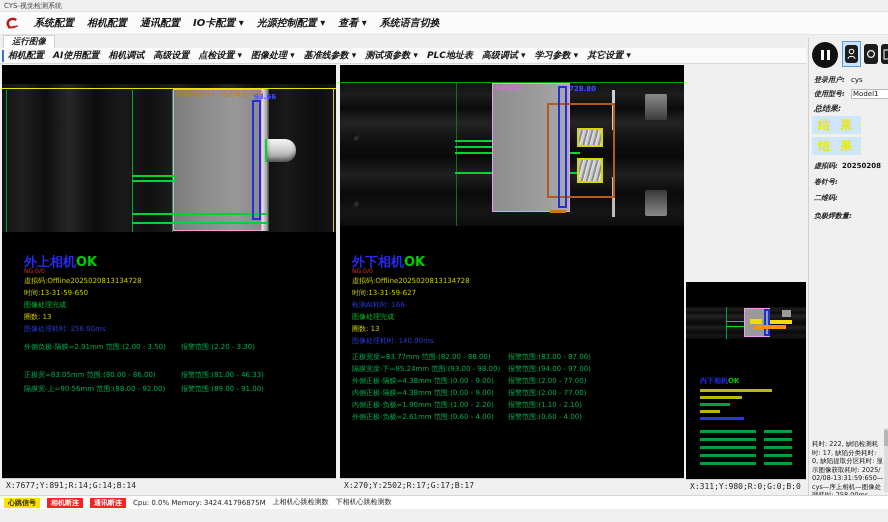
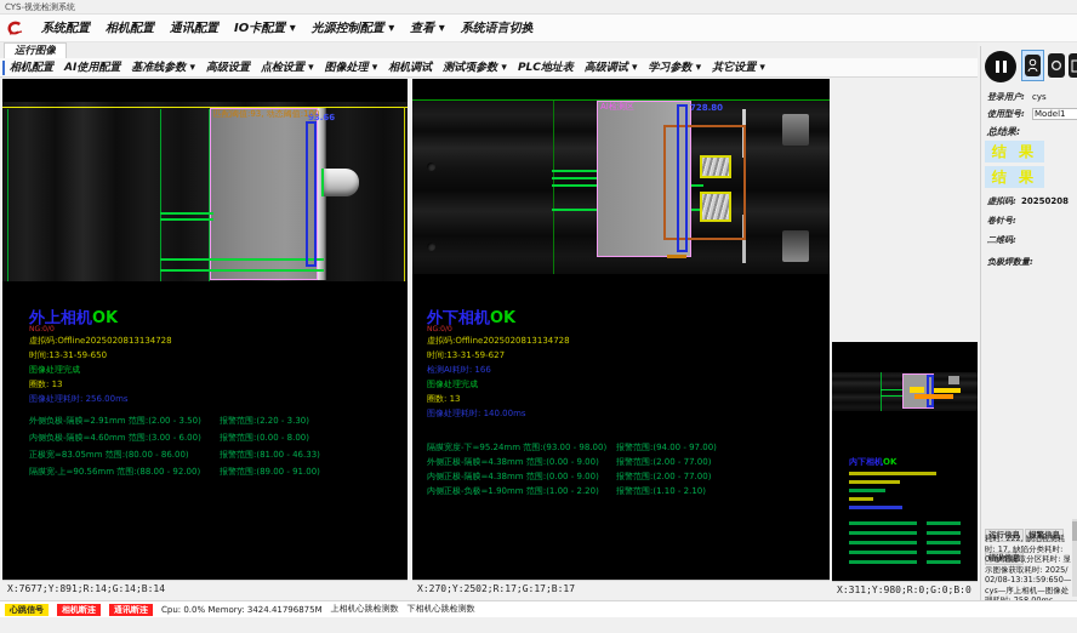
  CYS-视觉检测系统
  系统配置
  相机配置
  通讯配置
  IO卡配置 ▾
  光源控制配置 ▾
  查看 ▾
  系统语言切换
  运行图像
  相机配置
  AI使用配置
- 相机调试
+ 基准线参数 ▾
  高级设置
  点检设置 ▾
  图像处理 ▾
- 基准线参数 ▾
+ 相机调试
  测试项参数 ▾
  PLC地址表
  高级调试 ▾
  学习参数 ▾
  其它设置 ▾
  93.66
  匹配阈值:93, 动态阈值:100
  外上相机OK
  虚拟码:Offline2025020813134728
  时间:13-31-59-650
  图像处理完成
  圈数: 13
  图像处理耗时: 256.00ms
  外侧负极-隔膜=2.91mm 范围:(2.00 - 3.50)
  报警范围:(2.20 - 3.30)
+ 内侧负极-隔膜=4.60mm 范围:(3.00 - 6.00)
+ 报警范围:(0.00 - 8.00)
  正极宽=83.05mm 范围:(80.00 - 86.00)
  报警范围:(81.00 - 46.33)
  隔膜宽-上=90.56mm 范围:(88.00 - 92.00)
  报警范围:(89.00 - 91.00)
  X:7677;Y:891;R:14;G:14;B:14
  AI检测区
  728.80
  外下相机OK
  虚拟码:Offline2025020813134728
  时间:13-31-59-627
  检测AI耗时: 166
  图像处理完成
  圈数: 13
  图像处理耗时: 140.00ms
- 正极宽度=83.77mm 范围:(82.00 - 88.00)
- 报警范围:(83.00 - 87.00)
  隔膜宽度-下=95.24mm 范围:(93.00 - 98.00)
  报警范围:(94.00 - 97.00)
  外侧正极-隔膜=4.38mm 范围:(0.00 - 9.00)
  报警范围:(2.00 - 77.00)
  内侧正极-隔膜=4.38mm 范围:(0.00 - 9.00)
  报警范围:(2.00 - 77.00)
  内侧正极-负极=1.90mm 范围:(1.00 - 2.20)
  报警范围:(1.10 - 2.10)
- 外侧正极-负极=2.61mm 范围:(0.60 - 4.00)
- 报警范围:(0.60 - 4.00)
  X:270;Y:2502;R:17;G:17;B:17
  内下相机OK
  X:311;Y:980;R:0;G:0;B:0
  登录用户:
  cys
  使用型号:
  Model1
  总结果:
  结 果
  结 果
  虚拟码:
  20250208
  卷针号:
  二维码:
  负极焊数量:
+ 运行信息 报警信息错误信息
  耗时: 222, 缺陷检测耗时: 17, 缺陷分类耗时: 0, 缺陷提取分区耗时: 显示图像获取耗时: 2025/02/08-13:31:59:650—cys—序上相机—图像处
  心跳信号
  相机断连
  通讯断连
  Cpu: 0.0% Memory: 3424.41796875M
  上相机心跳检测数
  下相机心跳检测数
